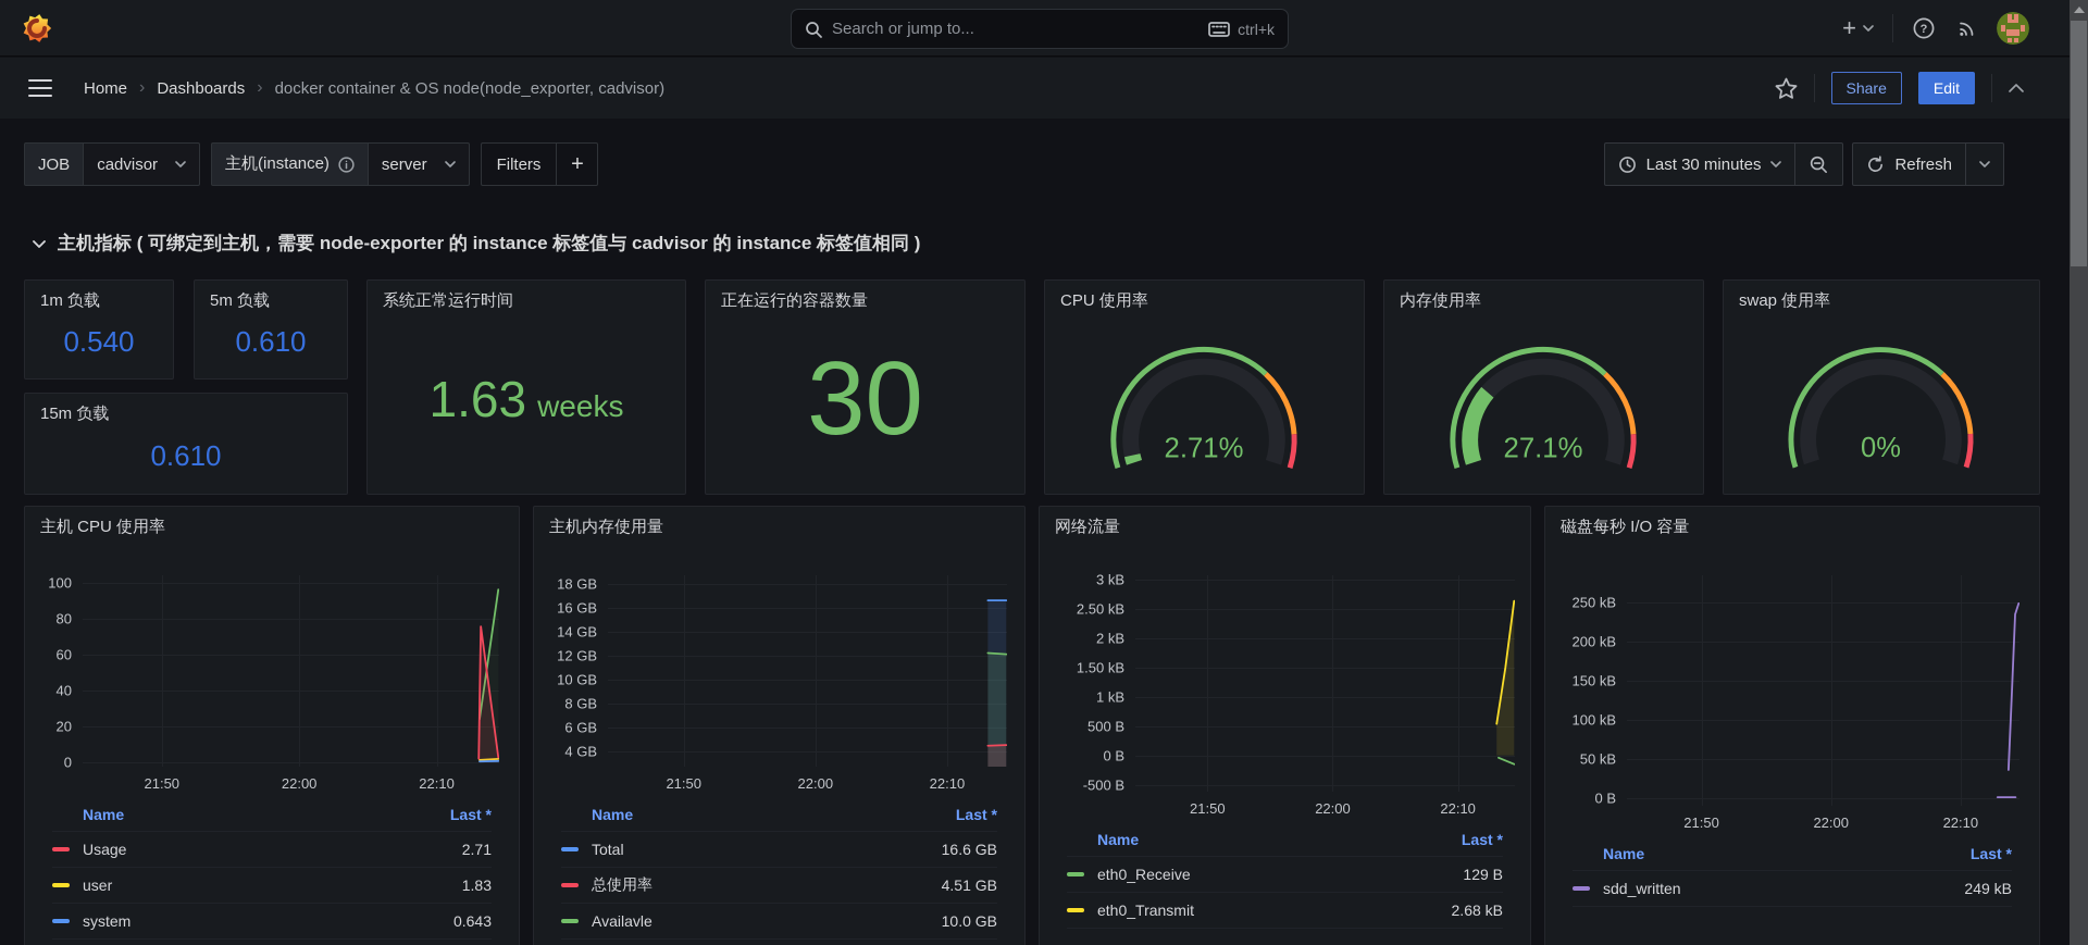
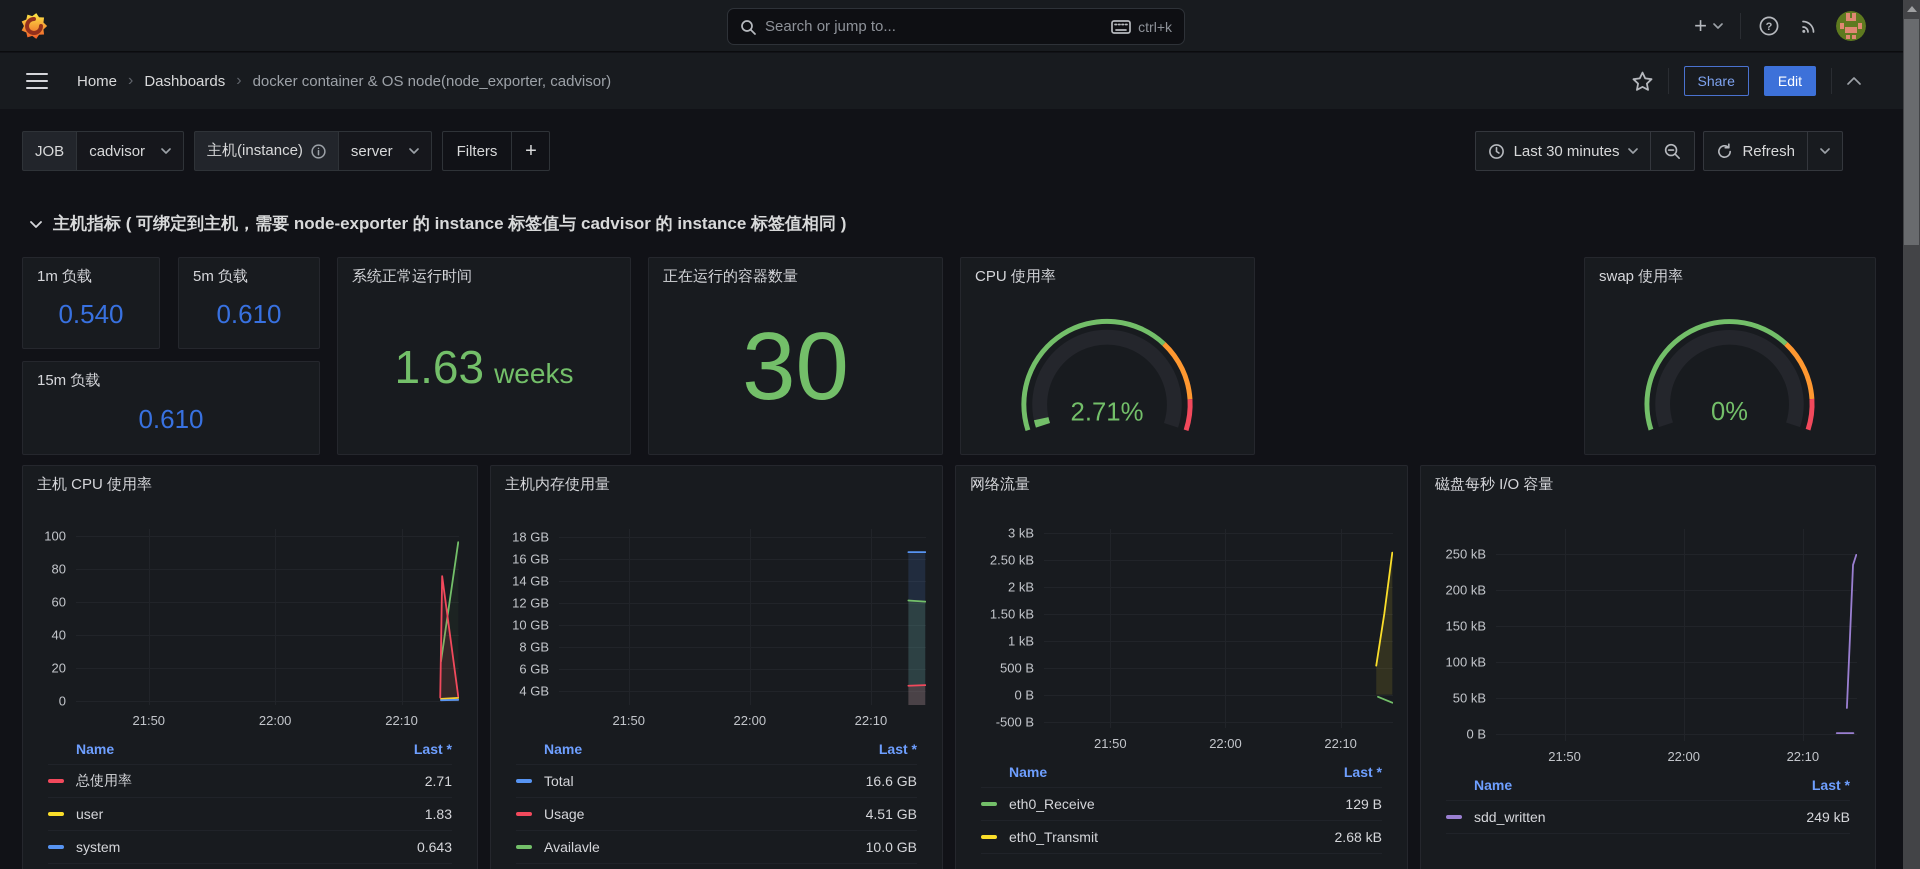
  Search or jump to...
  ctrl+k
  +
  ?
  Home
  ›
  Dashboards
  ›
  docker container & OS node(node_exporter, cadvisor)
  Share
  Edit
  JOB
  cadvisor
  主机(instance)
  server
  Filters
  +
  Last 30 minutes
  Refresh
  主机指标 ( 可绑定到主机，需要 node-exporter 的 instance 标签值与 cadvisor 的 instance 标签值相同 )
  1m 负载
  0.540
  5m 负载
  0.610
  15m 负载
  0.610
  系统正常运行时间
  1.63
  weeks
  正在运行的容器数量
  30
  CPU 使用率
  2.71%
- 内存使用率
- 27.1%
  swap 使用率
  0%
  主机 CPU 使用率
  0
  20
  40
  60
  80
  100
  21:50
  22:00
  22:10
  Name
  Last *
- Usage
+ 总使用率
  2.71
  user
  1.83
  system
  0.643
  主机内存使用量
  4 GB
  6 GB
  8 GB
  10 GB
  12 GB
  14 GB
  16 GB
  18 GB
  21:50
  22:00
  22:10
  Name
  Last *
  Total
  16.6 GB
- 总使用率
+ Usage
  4.51 GB
  Availavle
  10.0 GB
  网络流量
  -500 B
  0 B
  500 B
  1 kB
  1.50 kB
  2 kB
  2.50 kB
  3 kB
  21:50
  22:00
  22:10
  Name
  Last *
  eth0_Receive
  129 B
  eth0_Transmit
  2.68 kB
  磁盘每秒 I/O 容量
  0 B
  50 kB
  100 kB
  150 kB
  200 kB
  250 kB
  21:50
  22:00
  22:10
  Name
  Last *
  sdd_written
  249 kB
